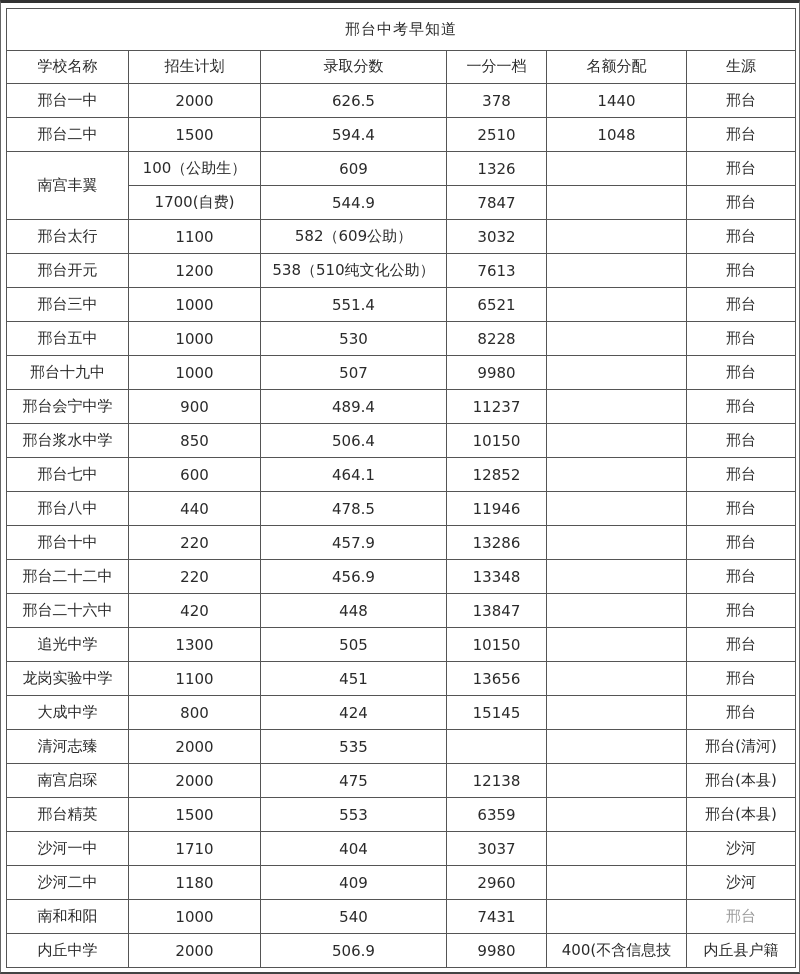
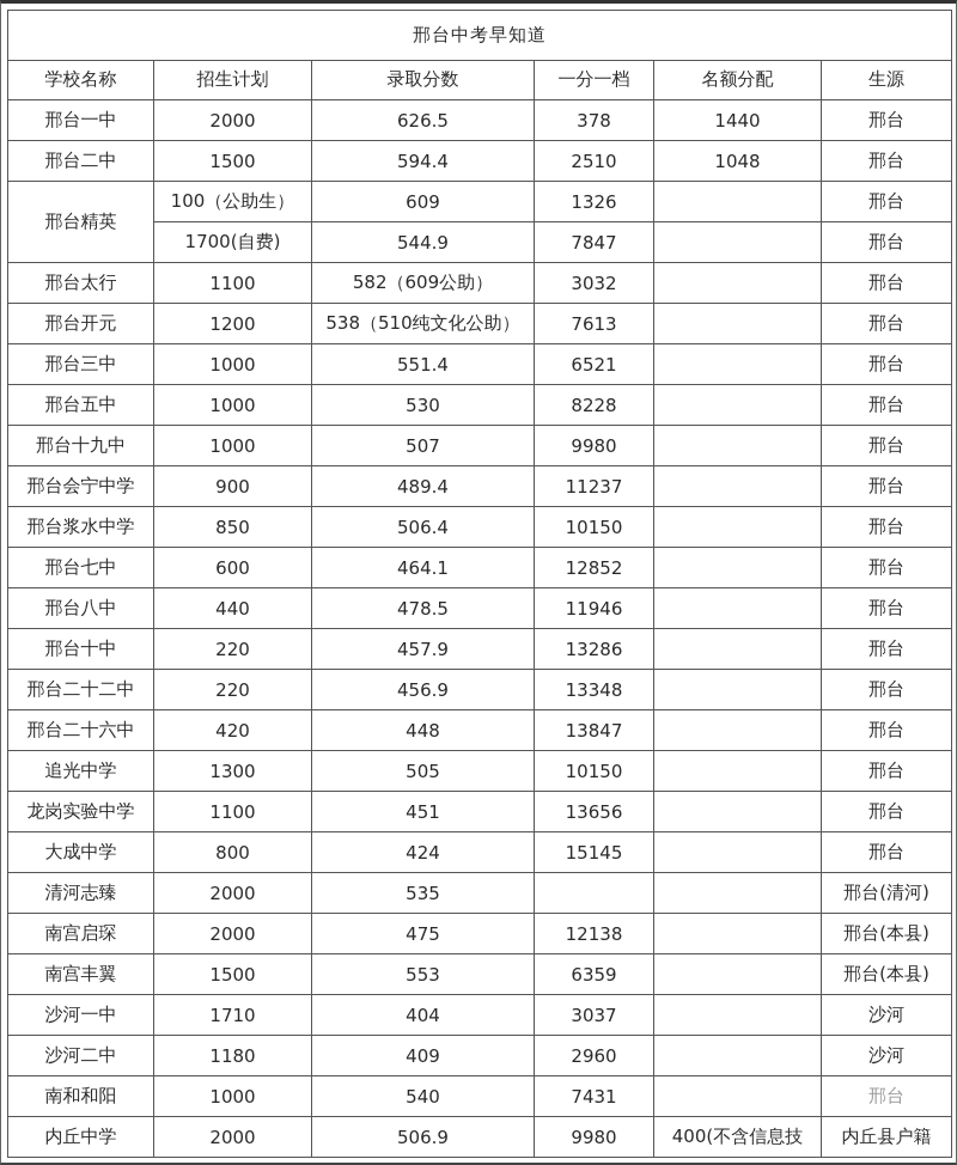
  邢台中考早知道
  学校名称	招生计划	录取分数	一分一档	名额分配	生源
  邢台一中	2000	626.5	378	1440	邢台
  邢台二中	1500	594.4	2510	1048	邢台
- 南宫丰翼	100（公助生）	609	1326		邢台
+ 邢台精英	100（公助生）	609	1326		邢台
  1700(自费)	544.9	7847		邢台
  邢台太行	1100	582（609公助）	3032		邢台
  邢台开元	1200	538（510纯文化公助）	7613		邢台
  邢台三中	1000	551.4	6521		邢台
  邢台五中	1000	530	8228		邢台
  邢台十九中	1000	507	9980		邢台
  邢台会宁中学	900	489.4	11237		邢台
  邢台浆水中学	850	506.4	10150		邢台
  邢台七中	600	464.1	12852		邢台
  邢台八中	440	478.5	11946		邢台
  邢台十中	220	457.9	13286		邢台
  邢台二十二中	220	456.9	13348		邢台
  邢台二十六中	420	448	13847		邢台
  追光中学	1300	505	10150		邢台
  龙岗实验中学	1100	451	13656		邢台
  大成中学	800	424	15145		邢台
  清河志臻	2000	535			邢台(清河)
  南宫启琛	2000	475	12138		邢台(本县)
- 邢台精英	1500	553	6359		邢台(本县)
+ 南宫丰翼	1500	553	6359		邢台(本县)
  沙河一中	1710	404	3037		沙河
  沙河二中	1180	409	2960		沙河
  南和和阳	1000	540	7431		邢台
  内丘中学	2000	506.9	9980	400(不含信息技	内丘县户籍
